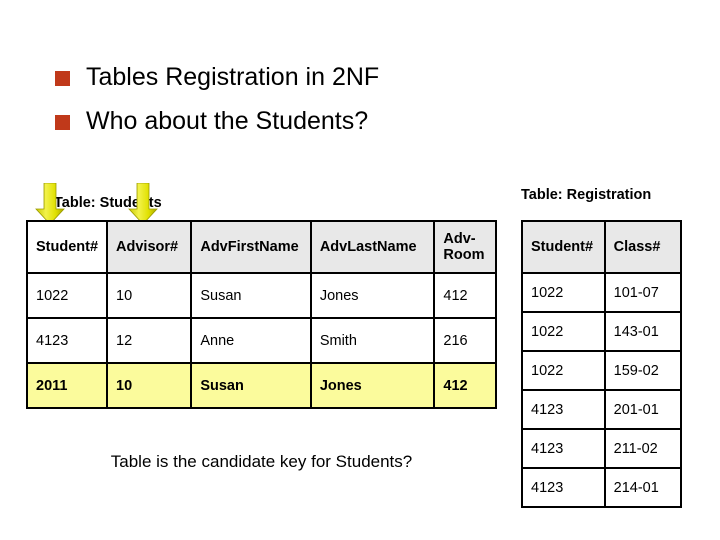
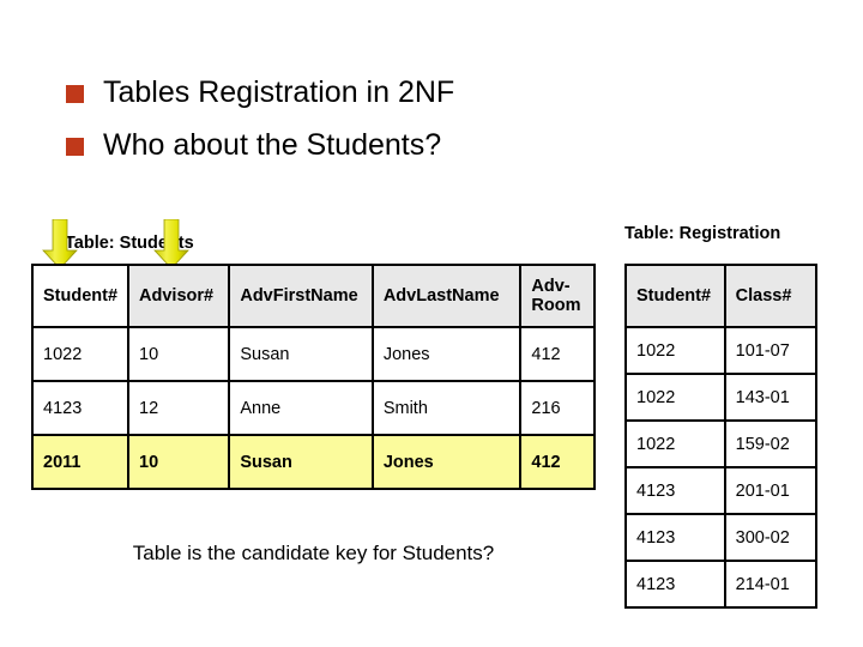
  Tables Registration in 2NF
  Who about the Students?
  Table: Studets
  Table: Registration
  Student#	Advisor#	AdvFirstName	AdvLastName	Adv-Room
  1022	10	Susan	Jones	412
  4123	12	Anne	Smith	216
  2011	10	Susan	Jones	412
  Student#	Class#
  1022	101-07
  1022	143-01
  1022	159-02
  4123	201-01
- 4123	211-02
+ 4123	300-02
  4123	214-01
  Table is the candidate key for Students?
